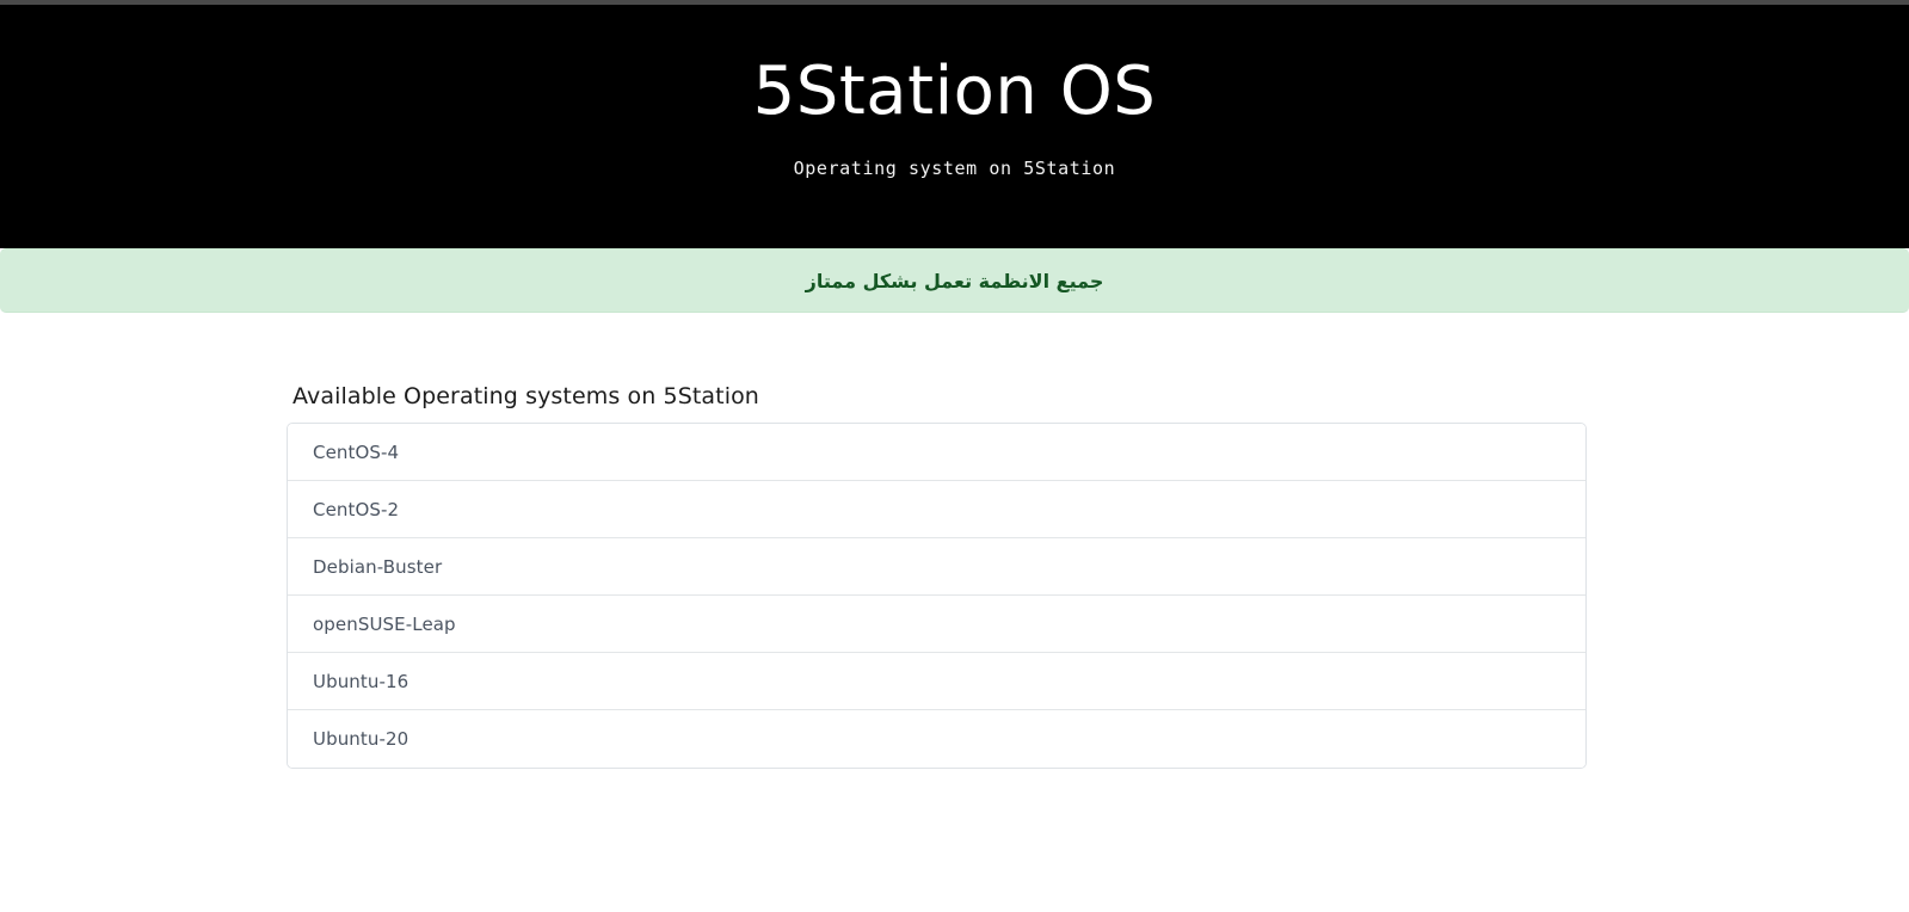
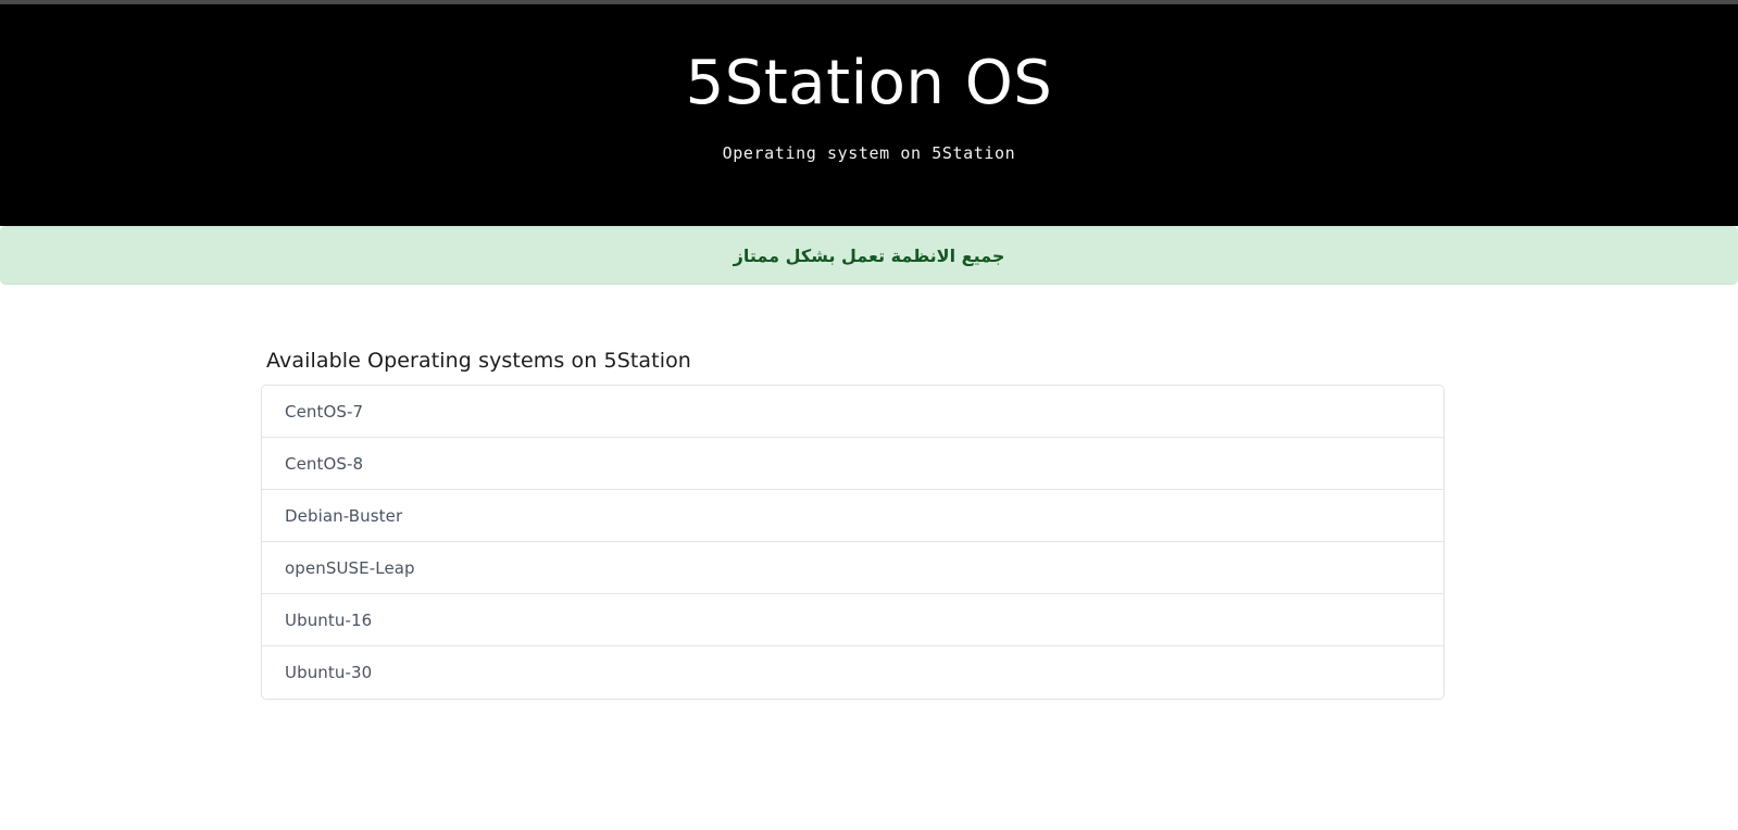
  5Station OS
  Operating system on 5Station
  جميع الانظمة تعمل بشكل ممتاز
  Available Operating systems on 5Station
- CentOS-4
+ CentOS-7
- CentOS-2
+ CentOS-8
  Debian-Buster
  openSUSE-Leap
  Ubuntu-16
- Ubuntu-20
+ Ubuntu-30
